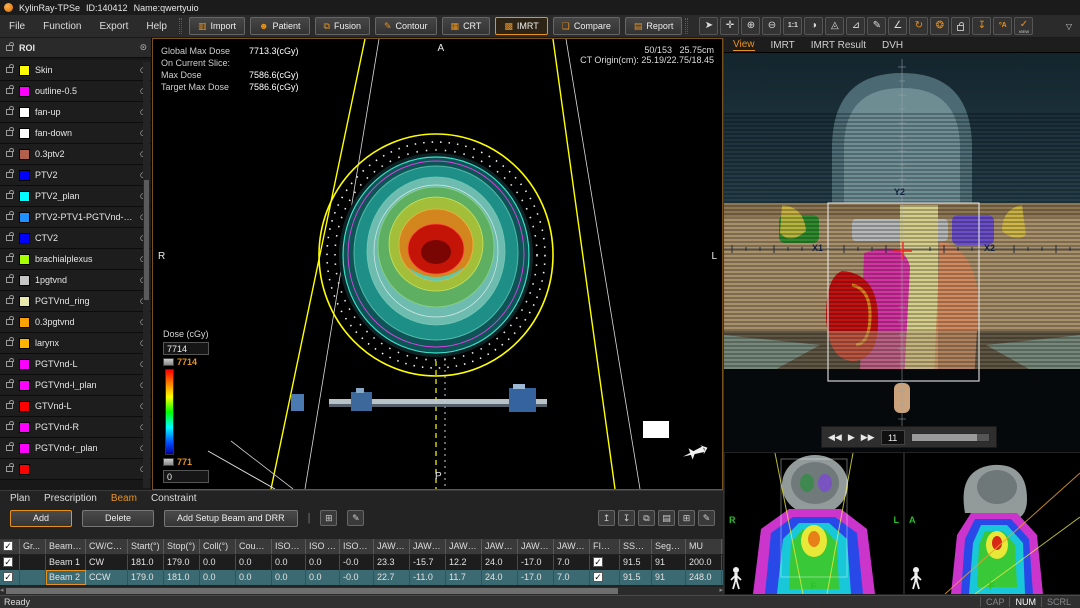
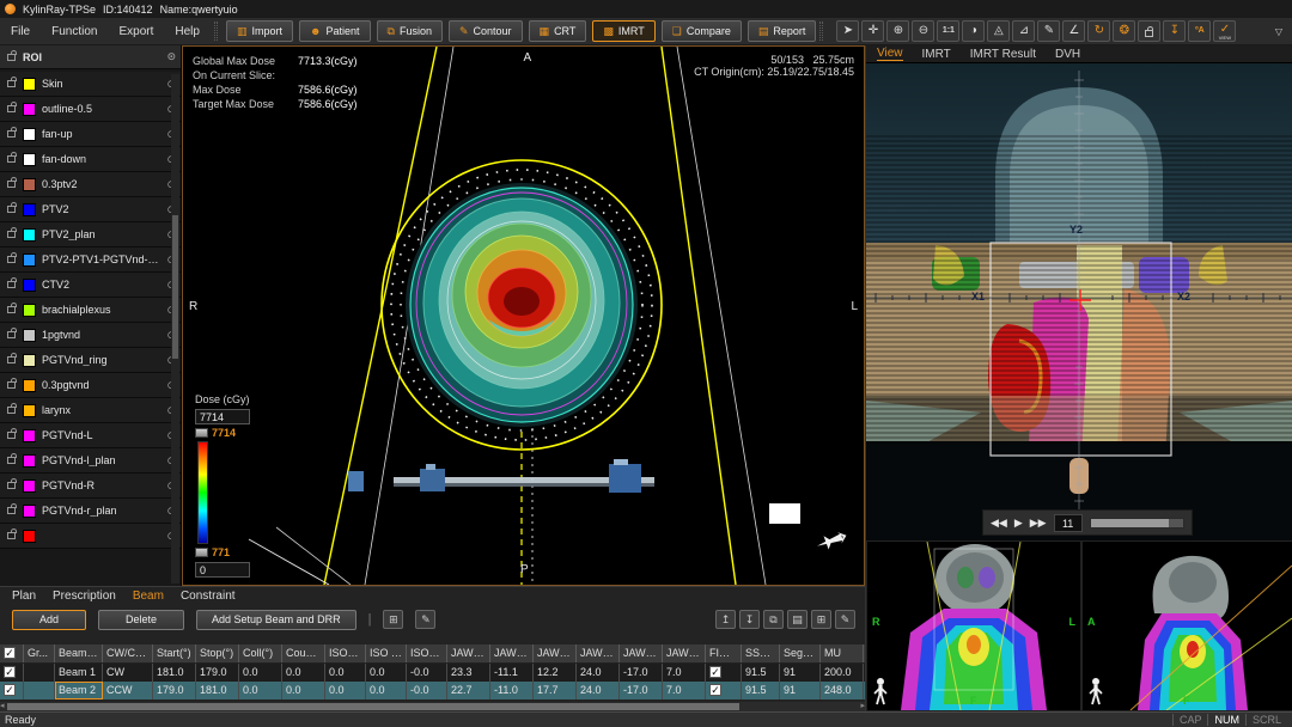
  KylinRay-TPSe
  ID:140412
  Name:qwertyuio
  File
  Function
  Export
  Help
  ▥
  Import
  ☻
  Patient
  ⧉
  Fusion
  ✎
  Contour
  ▦
  CRT
  ▩
  IMRT
  ❏
  Compare
  ▤
  Report
  ➤
  ✛
  ⊕
  ⊖
  ◑
  ◬
  ⊿
  ✎
  ∠
  ↻
  ❂
  ↧
  ✓
  ▽
  ROI
  ⊙
  Skin
  outline-0.5
  fan-up
  fan-down
  0.3ptv2
  PTV2
  PTV2_plan
  PTV2-PTV1-PGTVnd-PG
  CTV2
  brachialplexus
  1pgtvnd
  PGTVnd_ring
  0.3pgtvnd
  larynx
  PGTVnd-L
  PGTVnd-l_plan
- GTVnd-L
  PGTVnd-R
  PGTVnd-r_plan
  Global Max Dose
  7713.3(cGy)
  On Current Slice:
  Max Dose
  7586.6(cGy)
  Target Max Dose
  7586.6(cGy)
  50/153 25.75cm
  CT Origin(cm): 25.19/22.75/18.45
  A
  R
  L
  P
  Dose (cGy)
  7714
  7714
  771
  0
  View
  IMRT
  IMRT Result
  DVH
  X1
  X2
  Y2
  ◀◀
  ▶
  ▶▶
  11
  R
  L
  F
  A
  F
  Plan
  Prescription
  Beam
  Constraint
  Add
  Delete
  Add Setup Beam and DRR
  |
  ⊞
  ✎
  ↥
  ↧
  ⧉
  ▤
  ⊞
  ✎
  ✓
  Gr...
  Beam ID
  CW/CCW
  Start(°)
  Stop(°)
  Coll(°)
  Couch(°
  JAW X[.
  FIXED
  SSD [c
  Segme
  MU
  ✓
  Beam 1
  CW
  181.0
  179.0
  0.0
  0.0
  0.0
  0.0
  -0.0
  23.3
- -15.7
+ -11.1
  12.2
  24.0
  -17.0
  7.0
  ✓
  91.5
  91
  200.0
  ✓
  Beam 2
  CCW
  179.0
  181.0
  0.0
  0.0
  0.0
  0.0
  -0.0
  22.7
  -11.0
- 11.7
+ 17.7
  24.0
  -17.0
  7.0
  ✓
  91.5
  91
  248.0
  Ready
  CAP
  NUM
  SCRL
